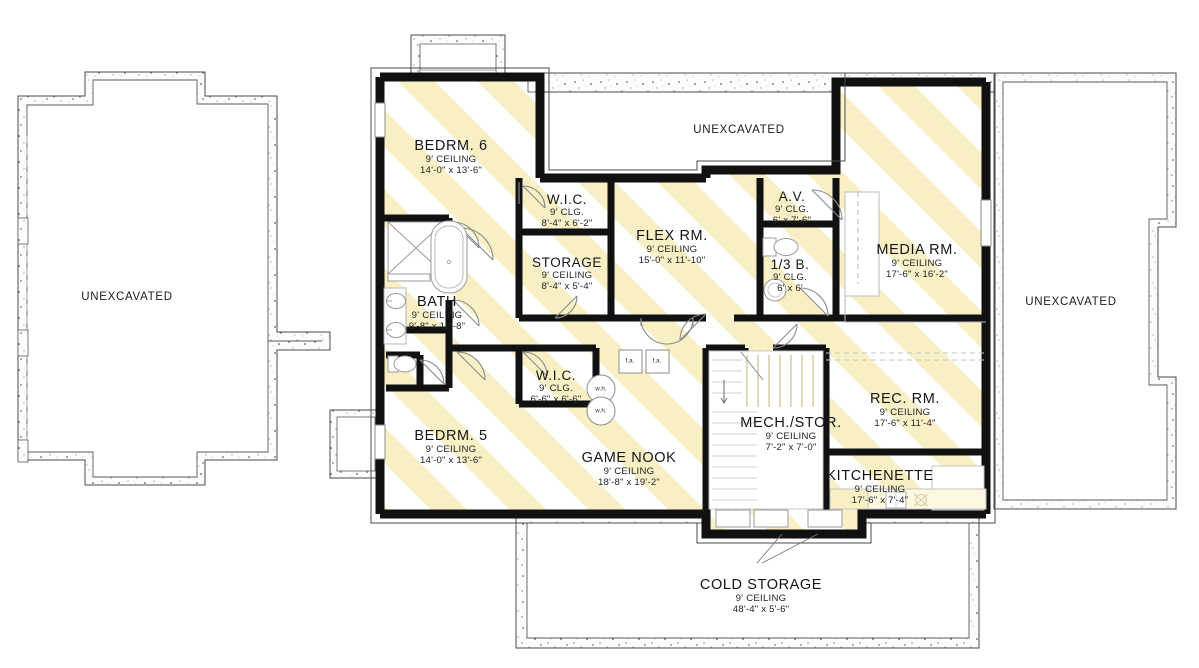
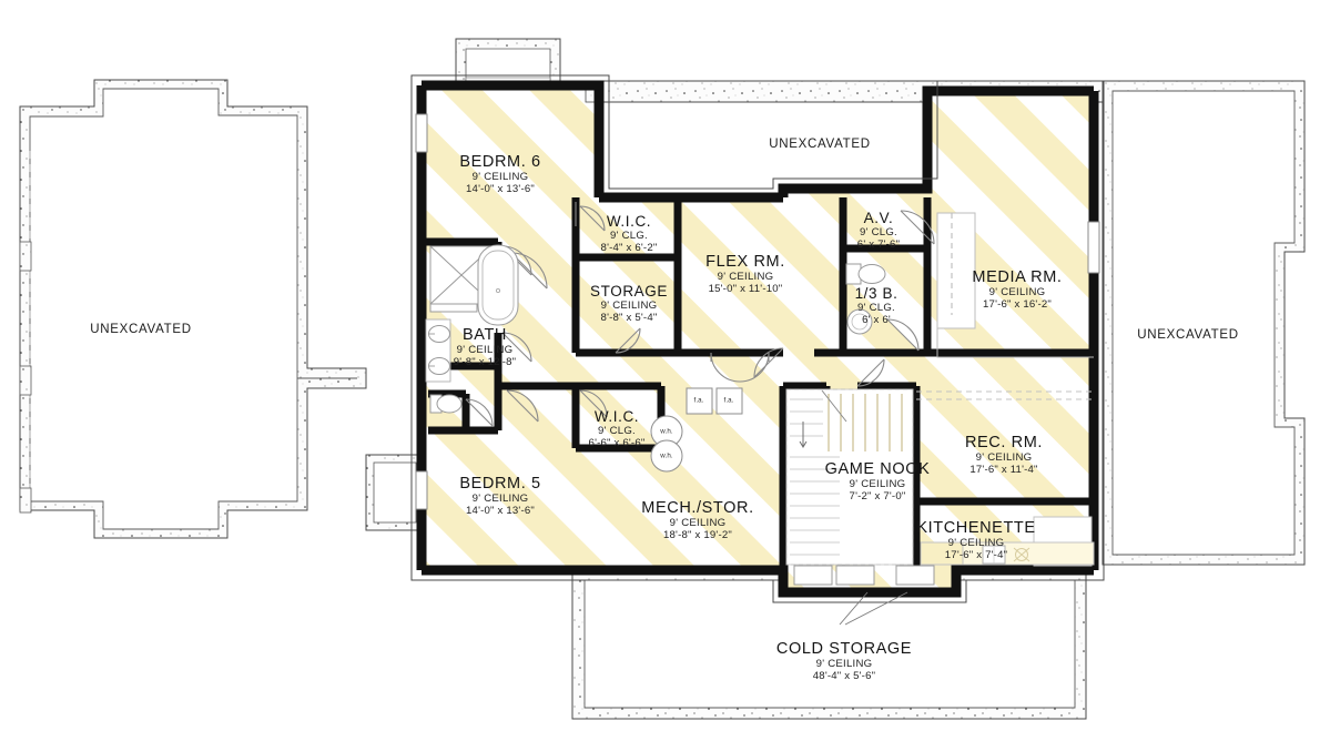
  BEDRM. 6
  9' CEILING
  14'-0" x 13'-6"
  W.I.C.
  9' CLG.
  8'-4" x 6'-2"
  STORAGE
  9' CEILING
- 8'-4" x 5'-4"
+ 8'-8" x 5'-4"
  BATH
  9' CEILING
  9'-8" x 12'-8"
  FLEX RM.
  9' CEILING
  15'-0" x 11'-10"
  A.V.
  9' CLG.
  6' x 7'-6"
  1/3 B.
  9' CLG.
  6' x 6'
  MEDIA RM.
  9' CEILING
  17'-6" x 16'-2"
  BEDRM. 5
  9' CEILING
  14'-0" x 13'-6"
  W.I.C.
  9' CLG.
  6'-6" x 6'-6"
- GAME NOOK
+ MECH./STOR.
  9' CEILING
  18'-8" x 19'-2"
- MECH./STOR.
+ GAME NOOK
  9' CEILING
  7'-2" x 7'-0"
  REC. RM.
  9' CEILING
  17'-6" x 11'-4"
  KITCHENETTE
  9' CEILING
  17'-6" x 7'-4"
  COLD STORAGE
  9' CEILING
  48'-4" x 5'-6"
  UNEXCAVATED
  UNEXCAVATED
  UNEXCAVATED
